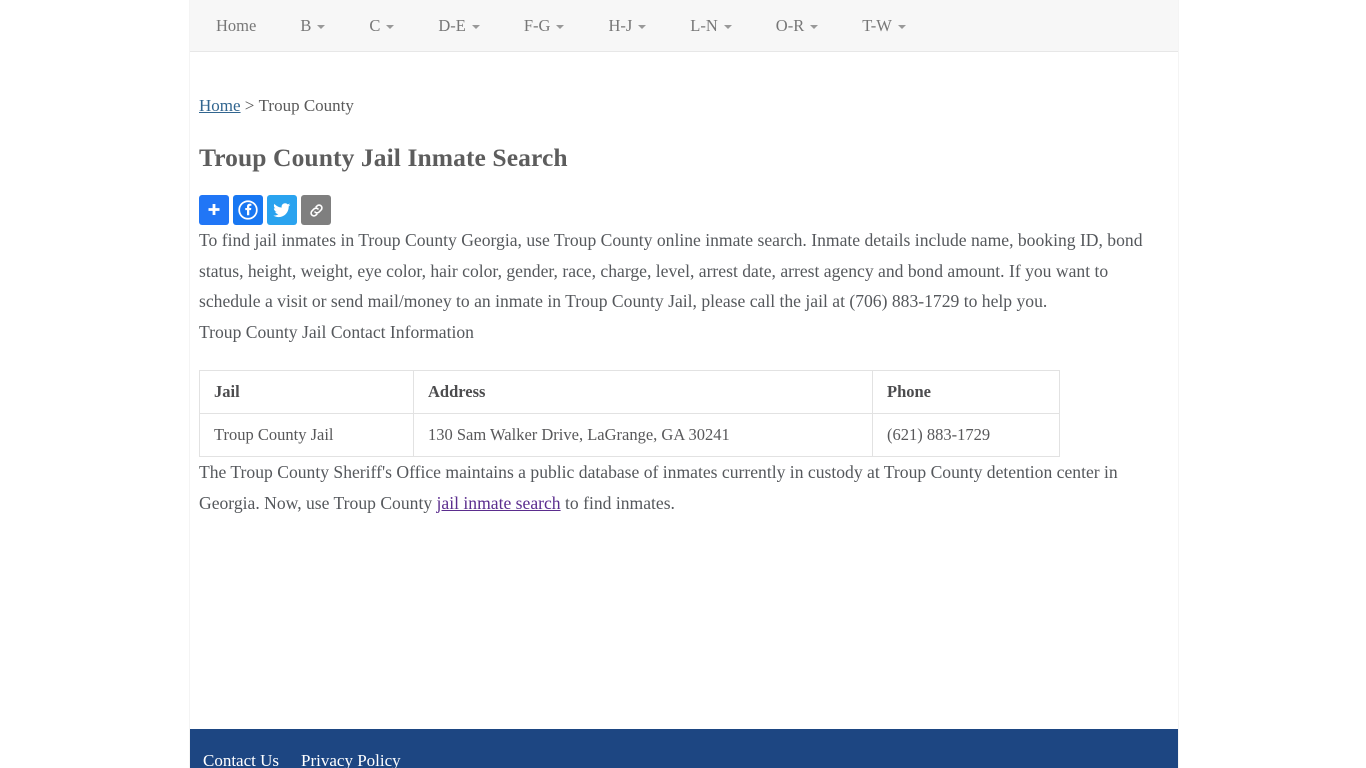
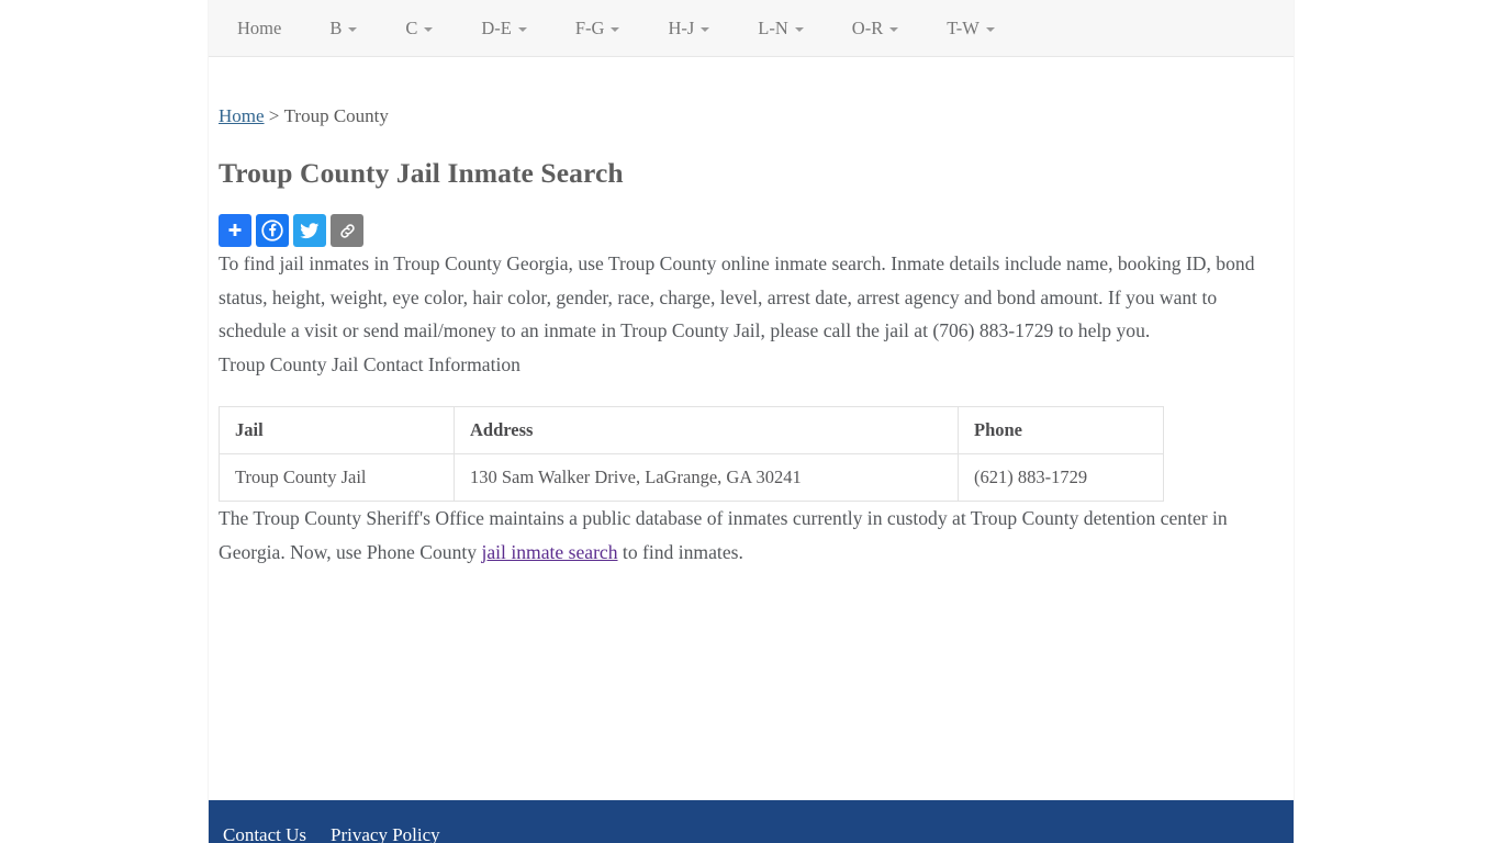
  Home
  B
  C
  D-E
  F-G
  H-J
  L-N
  O-R
  T-W
  Home > Troup County
  Troup County Jail Inmate Search
  To find jail inmates in Troup County Georgia, use Troup County online inmate search. Inmate details include name, booking ID, bond status, height, weight, eye color, hair color, gender, race, charge, level, arrest date, arrest agency and bond amount. If you want to schedule a visit or send mail/money to an inmate in Troup County Jail, please call the jail at (706) 883-1729 to help you.
  Troup County Jail Contact Information
  Jail	Address	Phone
  Troup County Jail	130 Sam Walker Drive, LaGrange, GA 30241	(621) 883-1729
- The Troup County Sheriff's Office maintains a public database of inmates currently in custody at Troup County detention center in Georgia. Now, use Troup County jail inmate search to find inmates.
+ The Troup County Sheriff's Office maintains a public database of inmates currently in custody at Troup County detention center in Georgia. Now, use Phone County jail inmate search to find inmates.
  Contact Us
  Privacy Policy
